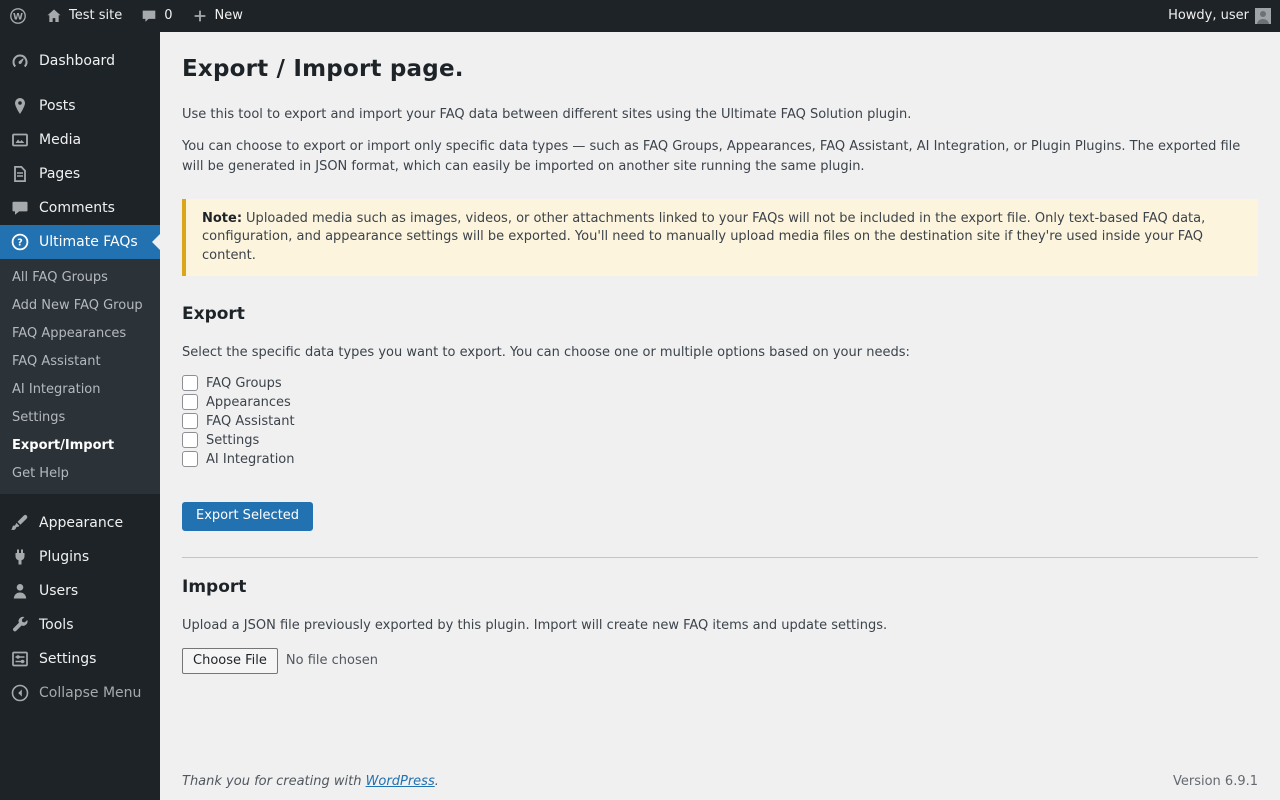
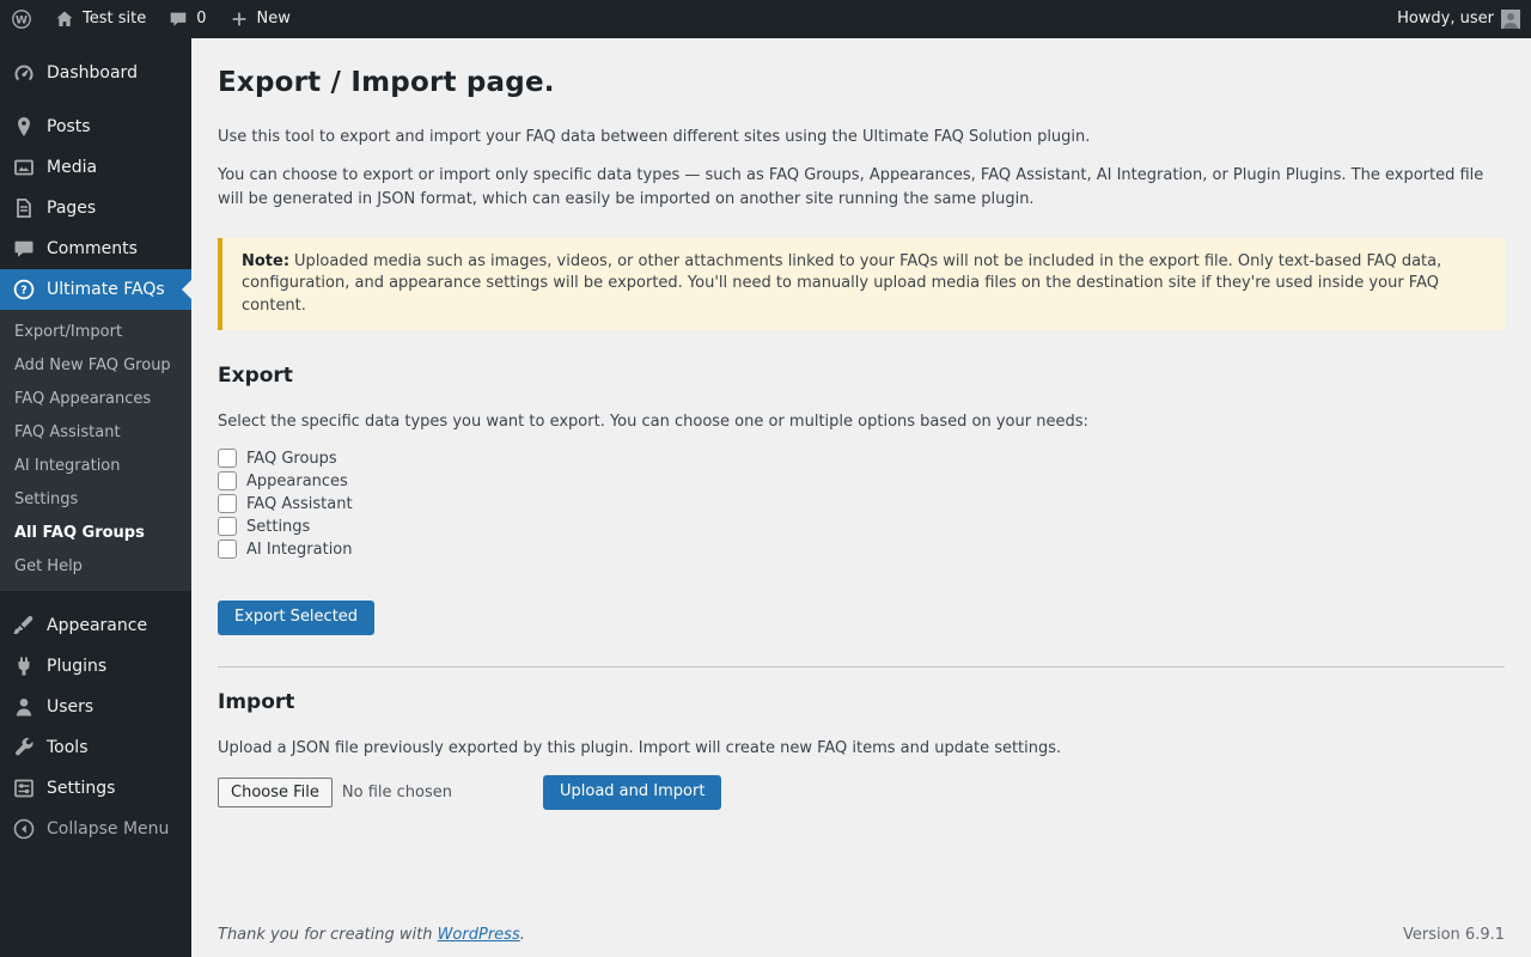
  W
  Test site
  0
  New
  Howdy, user
  Dashboard
  Posts
  Media
  Pages
  Comments
  ?
  Ultimate FAQs
- All FAQ Groups
+ Export/Import
  Add New FAQ Group
  FAQ Appearances
  FAQ Assistant
  AI Integration
  Settings
- Export/Import
+ All FAQ Groups
  Get Help
  Appearance
  Plugins
  Users
  Tools
  Settings
  Collapse Menu
  Export / Import page.
  Use this tool to export and import your FAQ data between different sites using the Ultimate FAQ Solution plugin.
  You can choose to export or import only specific data types — such as FAQ Groups, Appearances, FAQ Assistant, AI Integration, or Plugin Plugins. The exported file will be generated in JSON format, which can easily be imported on another site running the same plugin.
  Note: Uploaded media such as images, videos, or other attachments linked to your FAQs will not be included in the export file. Only text-based FAQ data, configuration, and appearance settings will be exported. You'll need to manually upload media files on the destination site if they're used inside your FAQ content.
  Export
  Select the specific data types you want to export. You can choose one or multiple options based on your needs:
  FAQ Groups
  Appearances
  FAQ Assistant
  Settings
  AI Integration
  Export Selected
  Import
  Upload a JSON file previously exported by this plugin. Import will create new FAQ items and update settings.
  Choose File
  No file chosen
+ Upload and Import
  Thank you for creating with WordPress.
  Version 6.9.1
